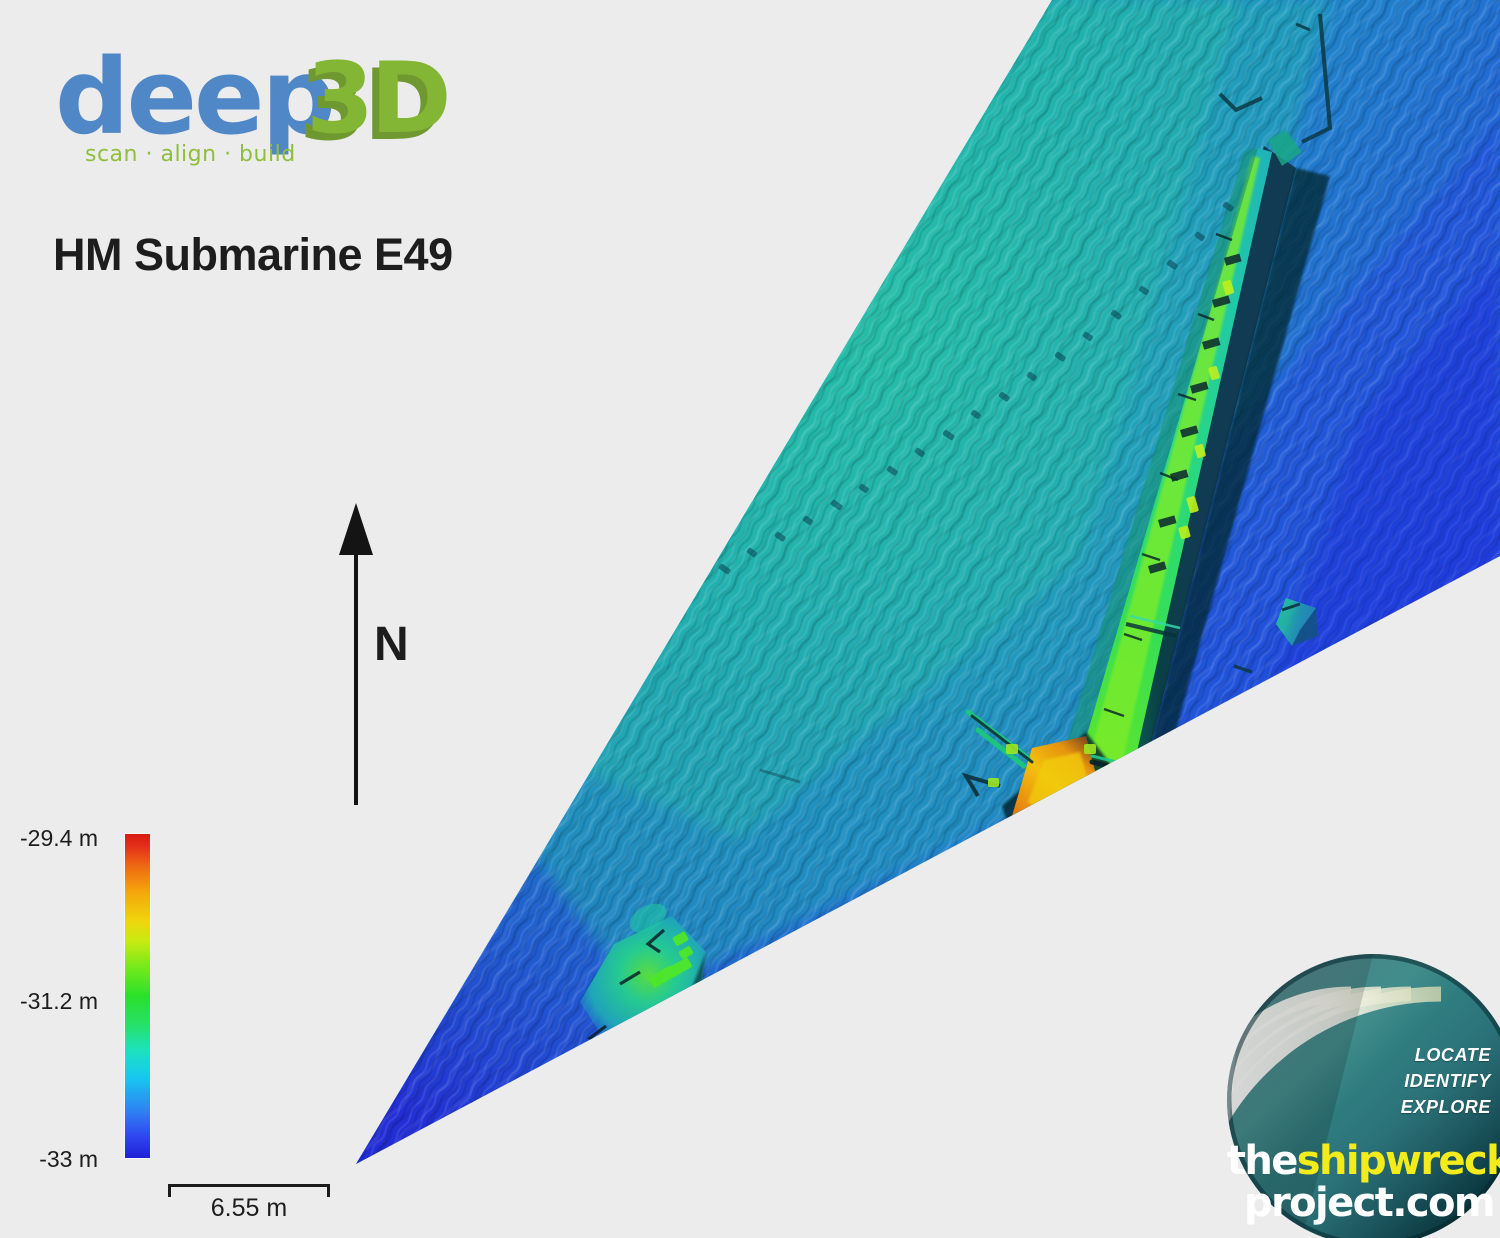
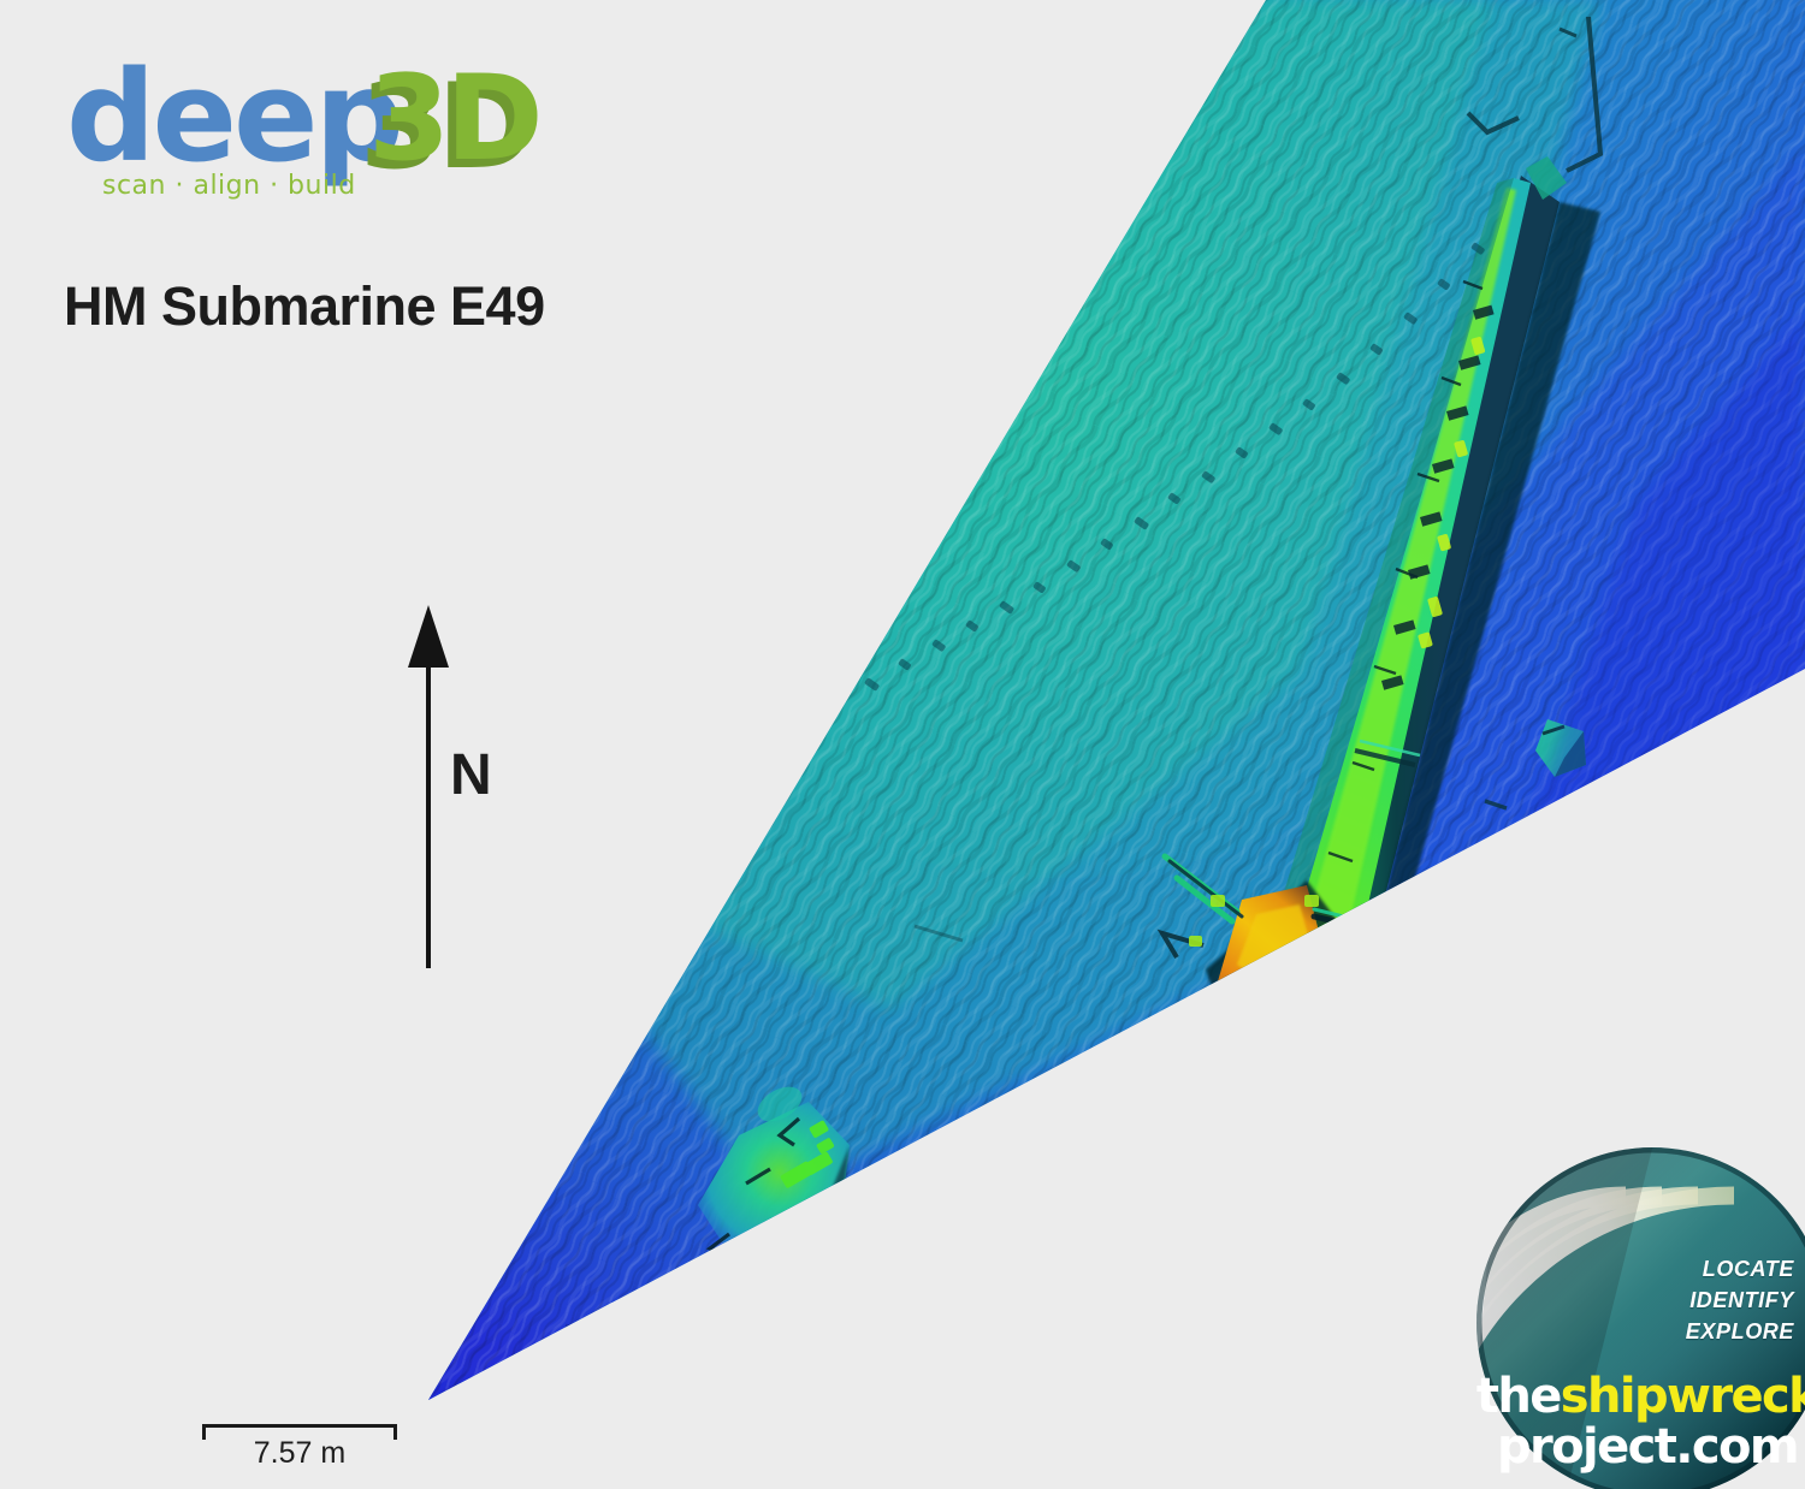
  deep
  3D
  scan · align · build
  HM Submarine E49
  N
- -29.4 m
- -31.2 m
- -33 m
- 6.55 m
+ 7.57 m
  LOCATE
  IDENTIFY
  EXPLORE
  theshipwreck
  project.com
